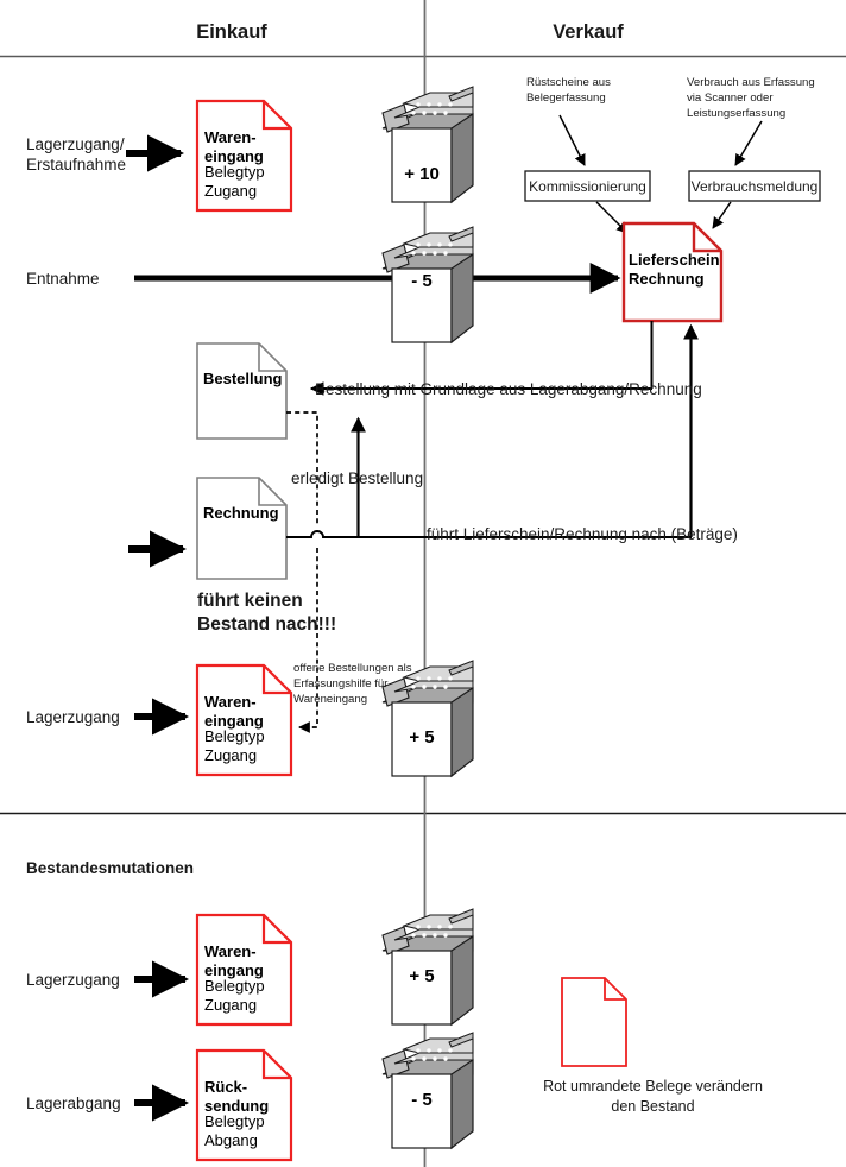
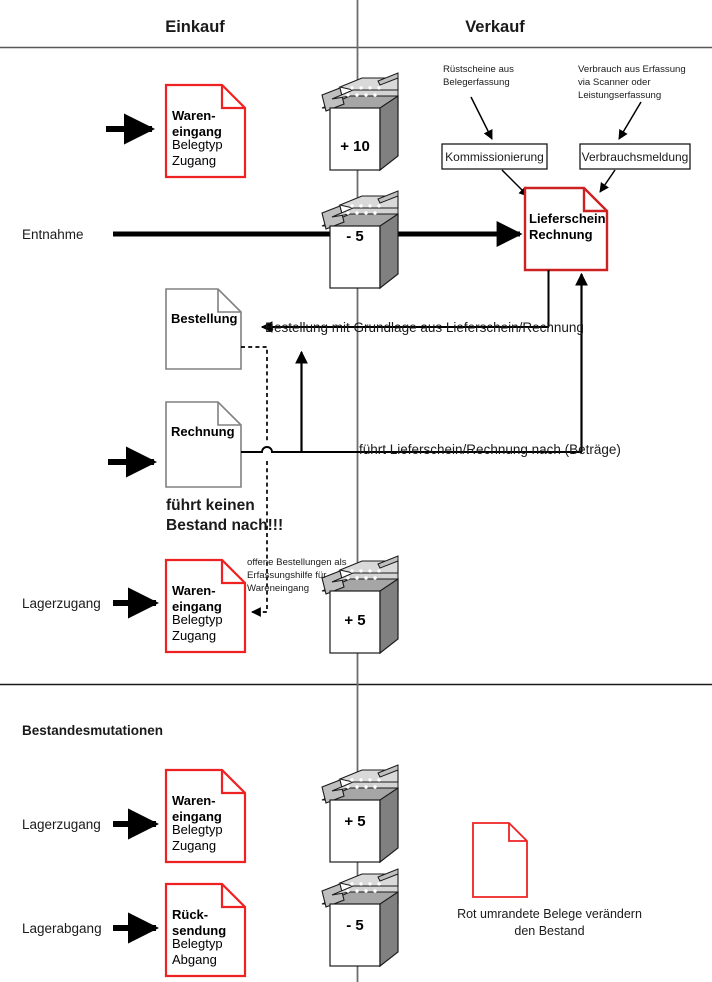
  Einkauf
  Verkauf
- Lagerzugang/
- Erstaufnahme
  Entnahme
  Lagerzugang
  Lagerzugang
  Lagerabgang
  Waren- eingang
  Belegtyp
  Zugang
  Lieferschein Rechnung
  Bestellung
  Rechnung
  Waren- eingang
  Belegtyp
  Zugang
  Waren- eingang
  Belegtyp
  Zugang
  Rück- sendung
  Belegtyp
  Abgang
  Kommissionierung
  Verbrauchsmeldung
  Rüstscheine aus
  Belegerfassung
  Verbrauch aus Erfassung
  via Scanner oder
  Leistungserfassung
  offene Bestellungen als
  Erfassungshilfe für
  Wareneingang
- Bestellung mit Grundlage aus Lagerabgang/Rechnung
+ Bestellung mit Grundlage aus Lieferschein/Rechnung
- erledigt Bestellung
  führt Lieferschein/Rechnung nach (Beträge)
  führt keinen
  Bestand nach!!!
  + 10
  - 5
  + 5
  + 5
  - 5
  Bestandesmutationen
  Rot umrandete Belege verändern
  den Bestand
